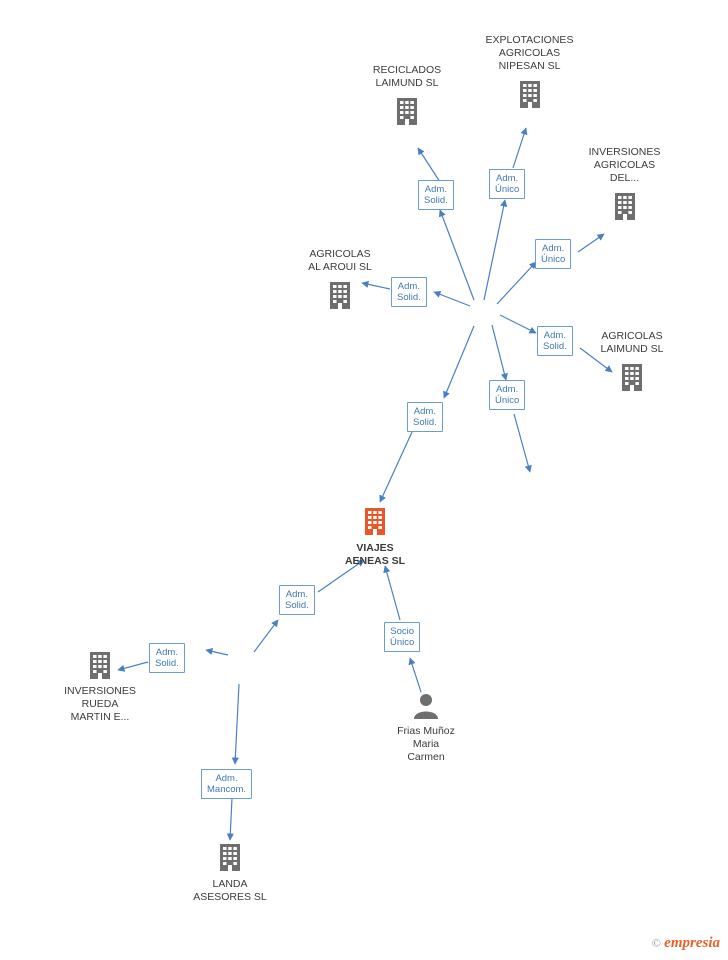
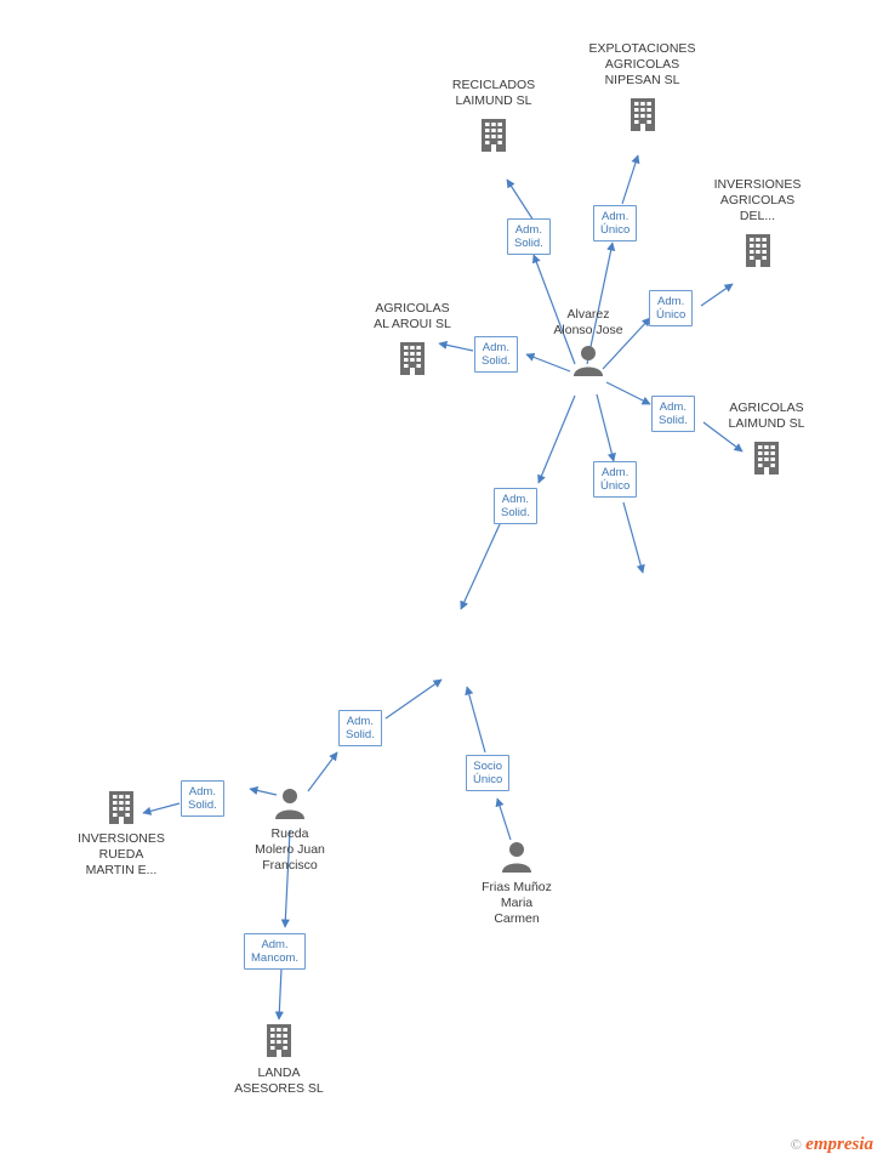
  RECICLADOS
  LAIMUND SL
  EXPLOTACIONES
  AGRICOLAS
  NIPESAN SL
  INVERSIONES
  AGRICOLAS
  DEL...
  AGRICOLAS
  AL AROUI SL
+ Alvarez
+ Alonso Jose
  AGRICOLAS
  LAIMUND SL
- VIAJES
- AENEAS SL
  INVERSIONES
  RUEDA
  MARTIN E...
+ Rueda
+ Molero Juan
+ Francisco
  Frias Muñoz
  Maria
  Carmen
  LANDA
  ASESORES SL
  Adm.
  Solid.
  Adm.
  Único
  Adm.
  Único
  Adm.
  Solid.
  Adm.
  Solid.
  Adm.
  Único
  Adm.
  Solid.
  Adm.
  Solid.
  Socio
  Único
  Adm.
  Solid.
  Adm.
  Mancom.
  © empresia
